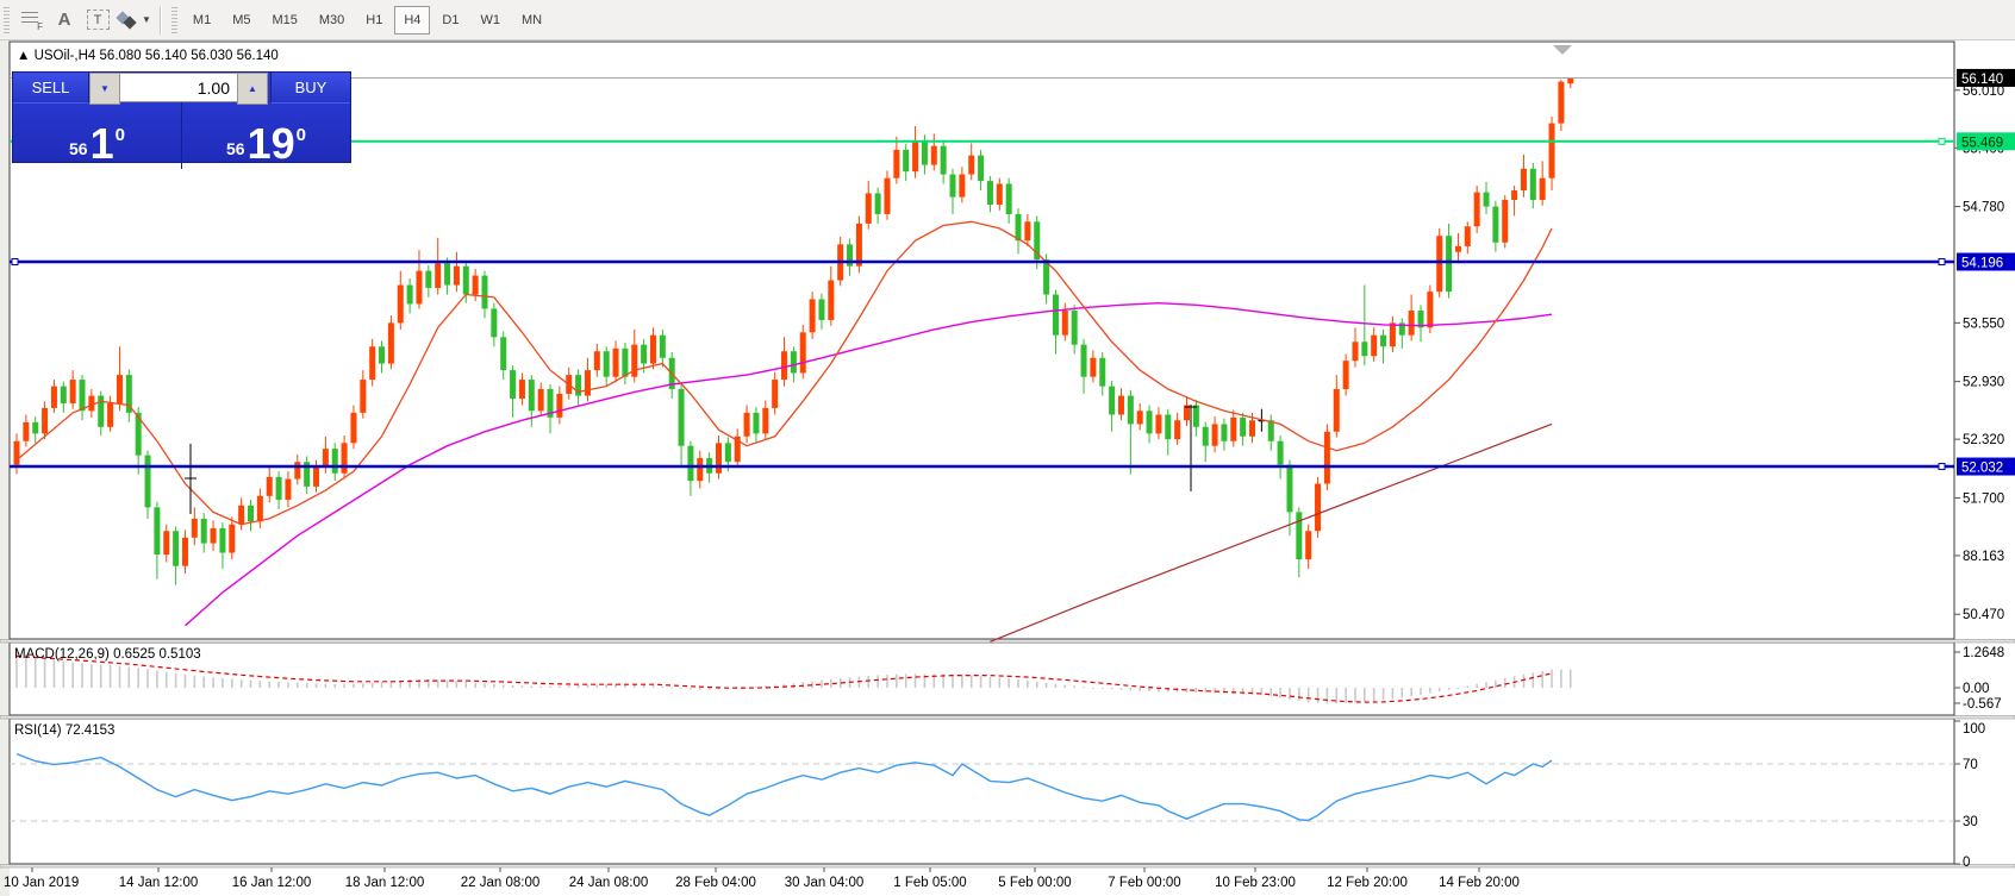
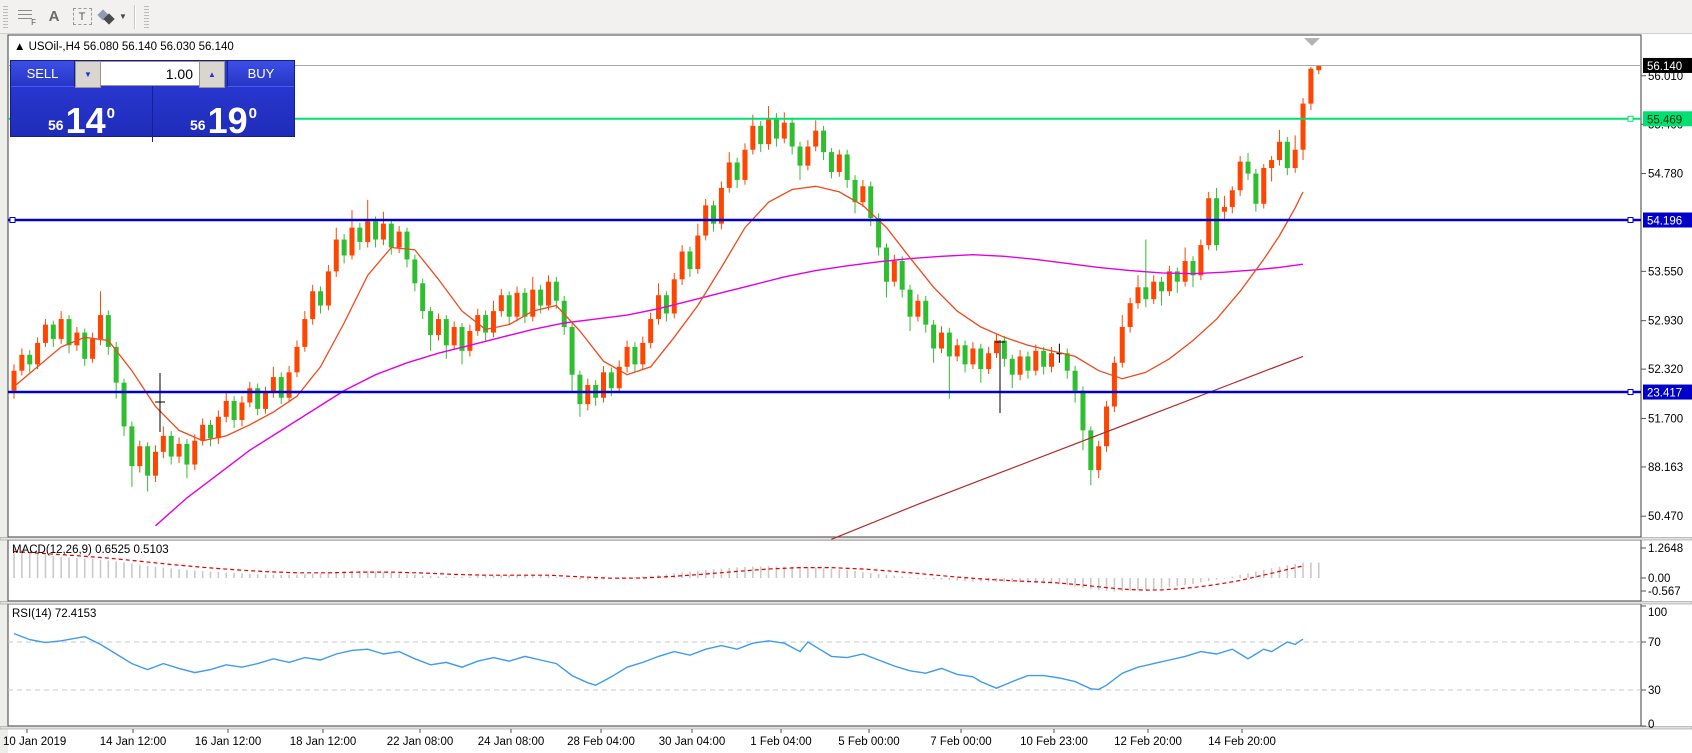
  56.010
  54.780
  53.550
  52.930
  52.320
  51.700
  88.163
  50.470
  56.140
  55.469
  54.196
- 52.032
+ 23.417
  ▲ USOil-,H4 56.080 56.140 56.030 56.140
  MACD(12,26,9) 0.6525 0.5103
  1.2648
  0.00
  -0.567
  RSI(14) 72.4153
  100
  70
  30
  0
  10 Jan 2019
  14 Jan 12:00
  16 Jan 12:00
  18 Jan 12:00
  22 Jan 08:00
  24 Jan 08:00
  28 Feb 04:00
  30 Jan 04:00
- 1 Feb 05:00
+ 1 Feb 04:00
  5 Feb 00:00
  7 Feb 00:00
  10 Feb 23:00
  12 Feb 20:00
  14 Feb 20:00
  F
  A
  T
  ▼
- M1
- M5
- M15
- M30
- H1
- H4
- D1
- W1
- MN
  SELL
  ▼
  1.00
  ▲
  BUY
  56
- 1
+ 14
  0
  56
  19
  0
